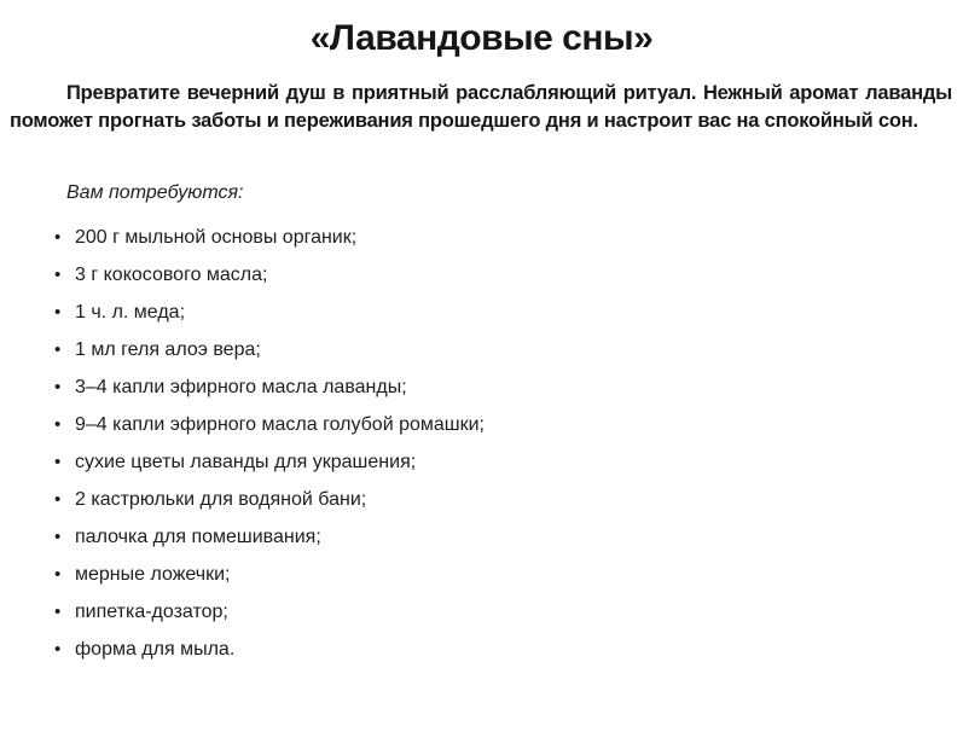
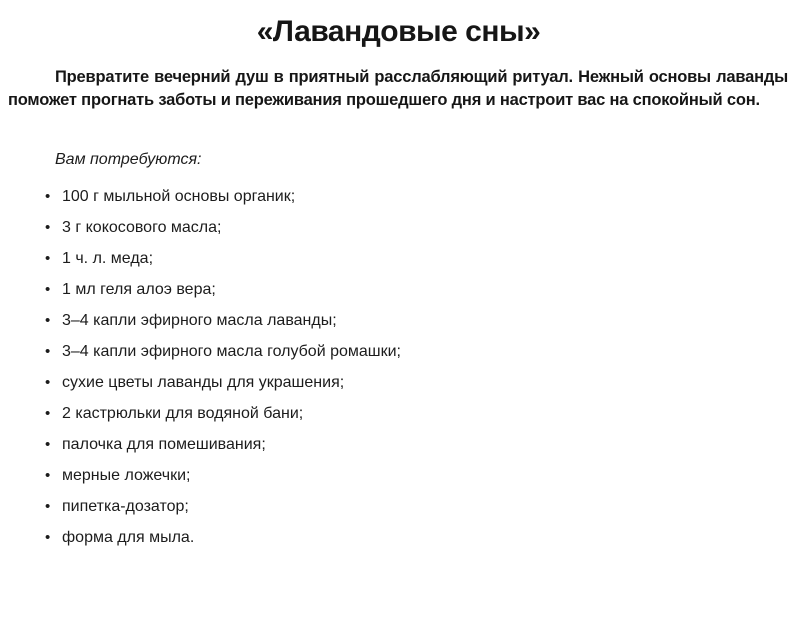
  «Лавандовые сны»
- Превратите вечерний душ в приятный расслабляющий ритуал. Нежный аромат лаванды поможет прогнать заботы и переживания прошедшего дня и настроит вас на спокойный сон.
+ Превратите вечерний душ в приятный расслабляющий ритуал. Нежный основы лаванды поможет прогнать заботы и переживания прошедшего дня и настроит вас на спокойный сон.
  Вам потребуются:
- • 200 г мыльной основы органик;
+ • 100 г мыльной основы органик;
  • 3 г кокосового масла;
  • 1 ч. л. меда;
  • 1 мл геля алоэ вера;
  • 3–4 капли эфирного масла лаванды;
- • 9–4 капли эфирного масла голубой ромашки;
+ • 3–4 капли эфирного масла голубой ромашки;
  • сухие цветы лаванды для украшения;
  • 2 кастрюльки для водяной бани;
  • палочка для помешивания;
  • мерные ложечки;
  • пипетка-дозатор;
  • форма для мыла.
